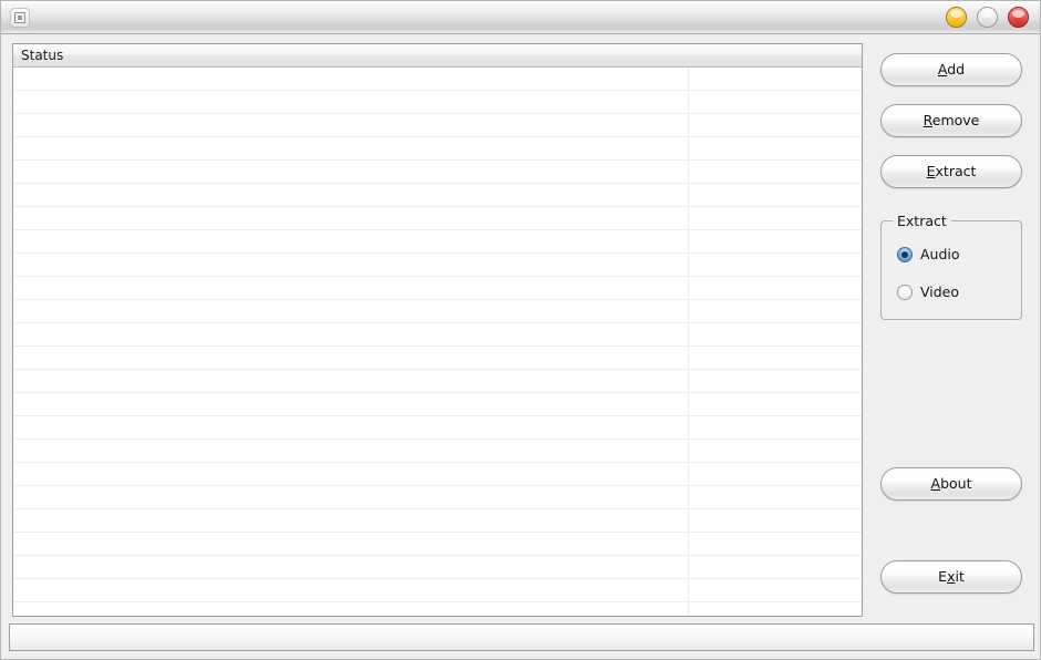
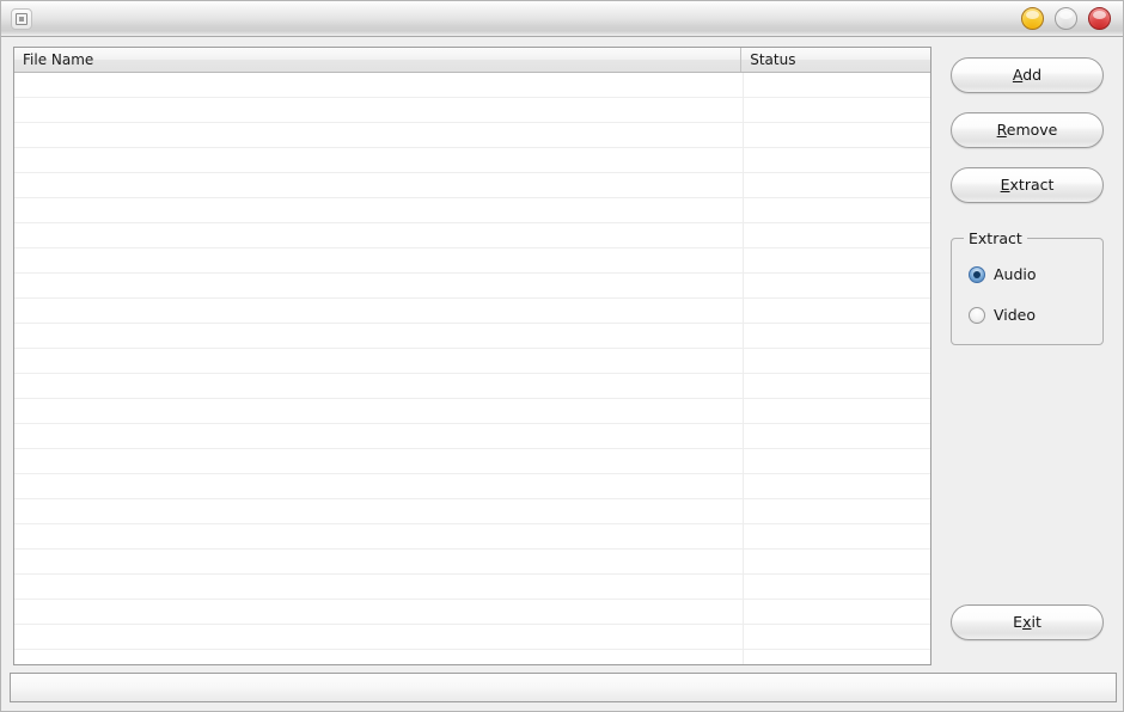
+ File Name
  Status
  Add
  Remove
  Extract
  Extract
  Audio
  Video
- About
  Exit
